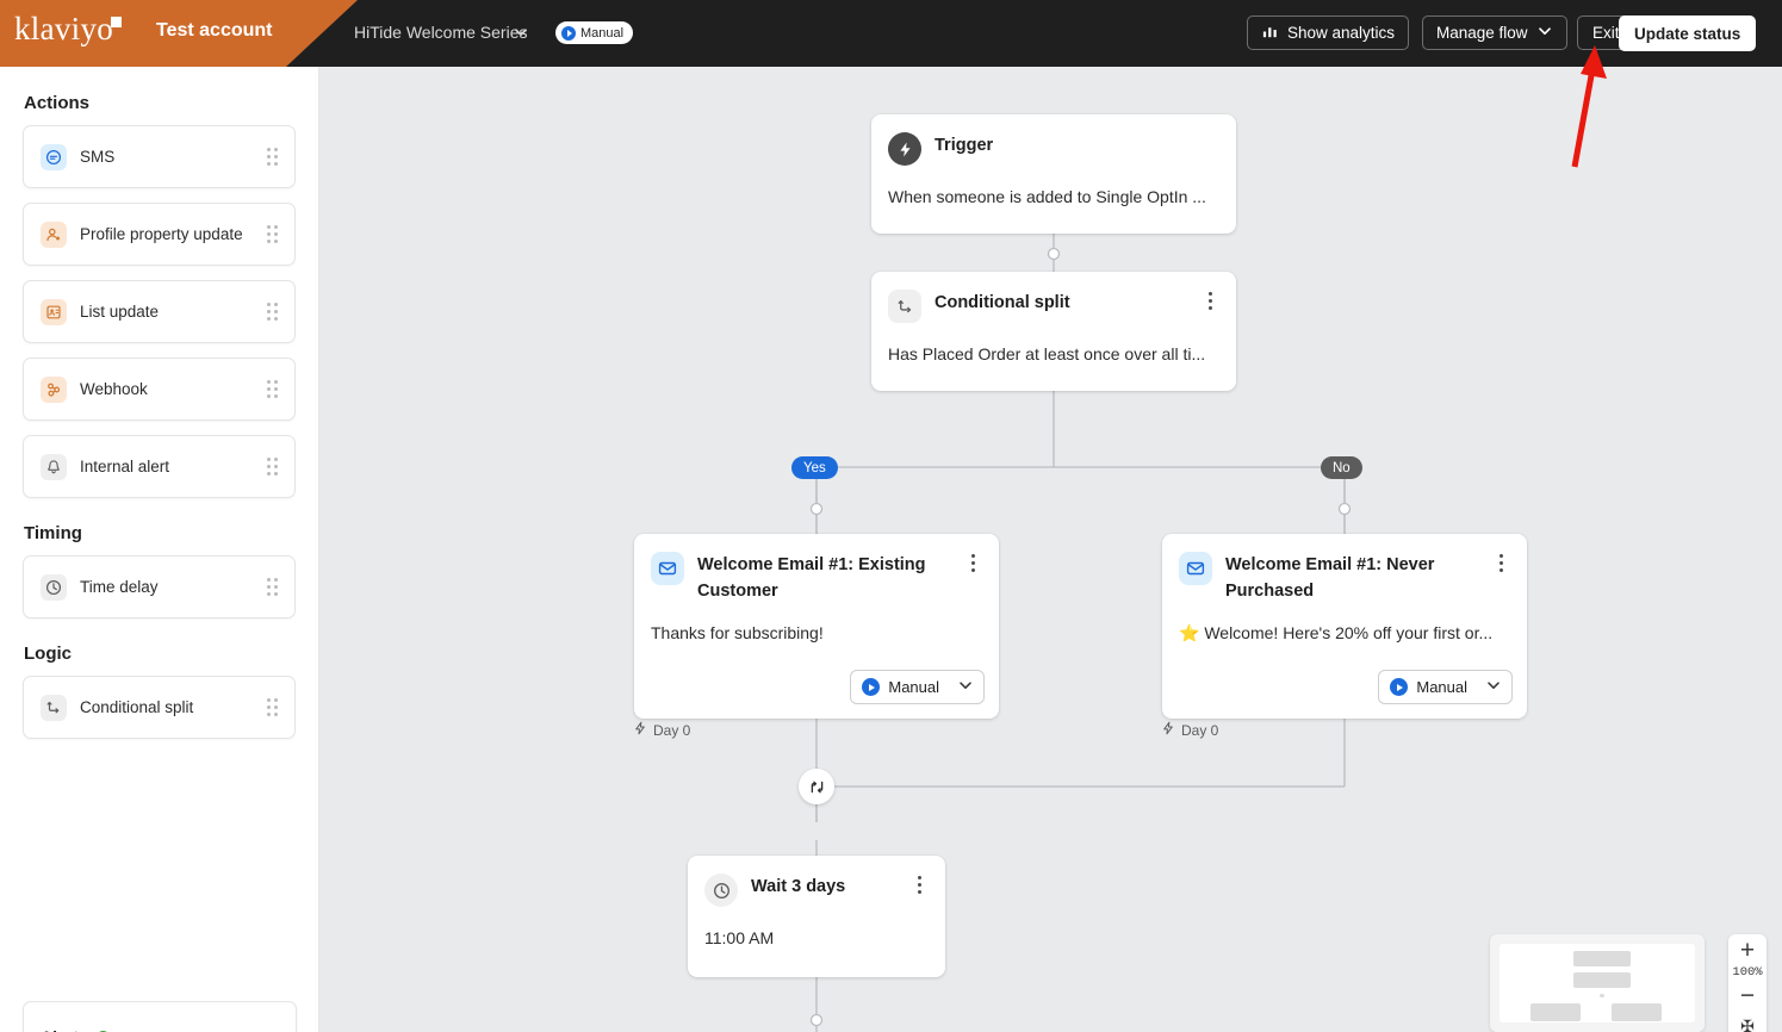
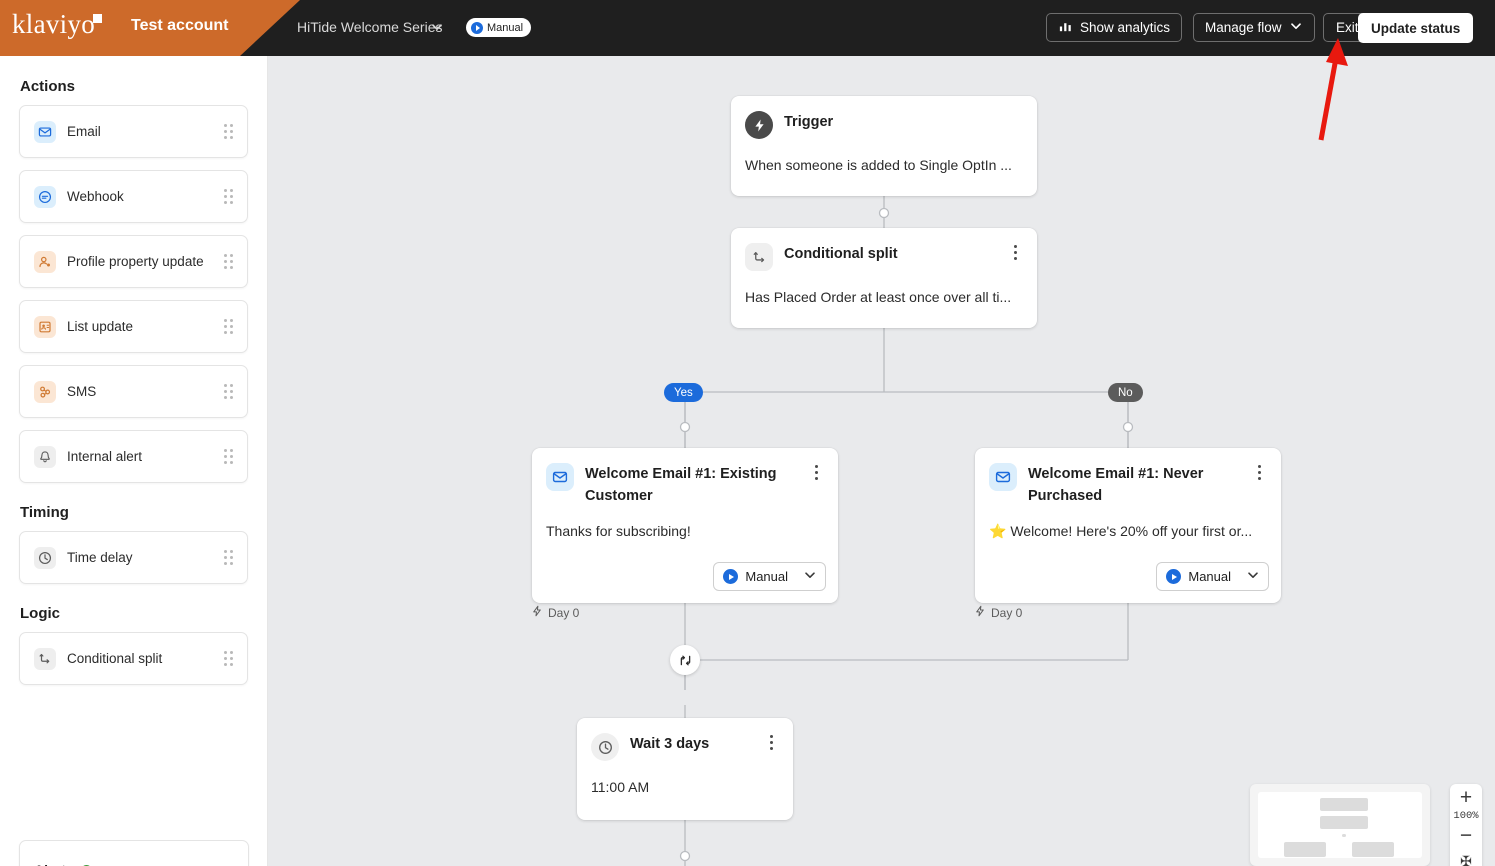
  klaviyo
  Test account
  HiTide Welcome Serie
  Manual
  Show analytics
  Manage flow
  Exit
  Update status
  Actions
+ Email
- SMS
+ Webhook
  Profile property update
  List update
- Webhook
+ SMS
  Internal alert
  Timing
  Time delay
  Logic
  Conditional split
  Trigger
  When someone is added to Single OptIn ...
  Conditional split
  Has Placed Order at least once over all ti...
  Yes
  No
  Welcome Email #1: Existing Customer
  Thanks for subscribing!
  Manual
  Day 0
  Welcome Email #1: Never Purchased
  ⭐ Welcome! Here's 20% off your first or...
  Manual
  Day 0
  Wait 3 days
  11:00 AM
  +
  100%
  −
  ✠
